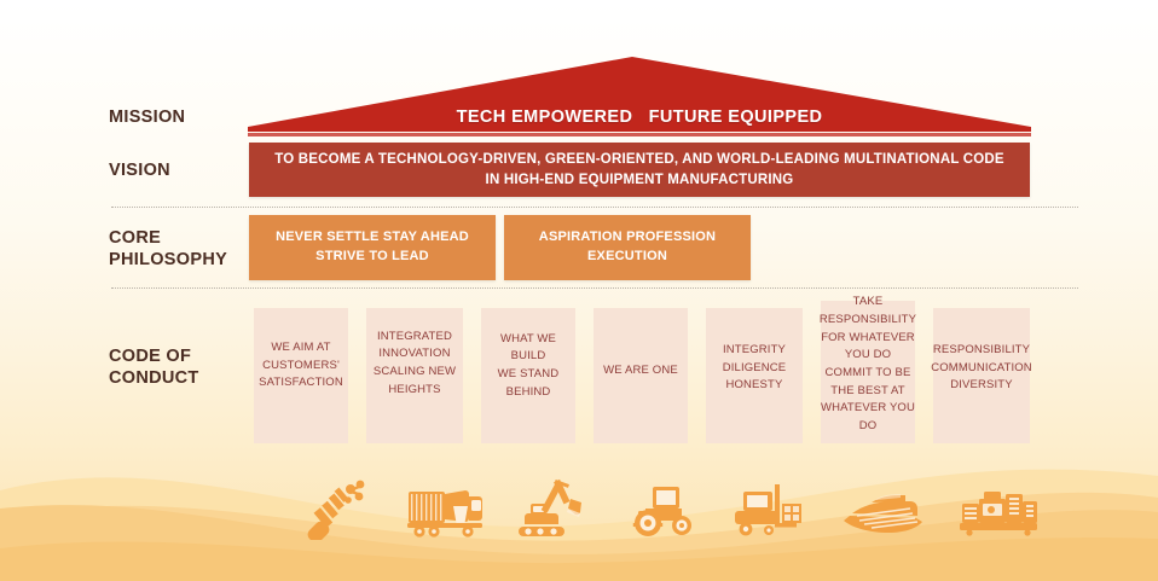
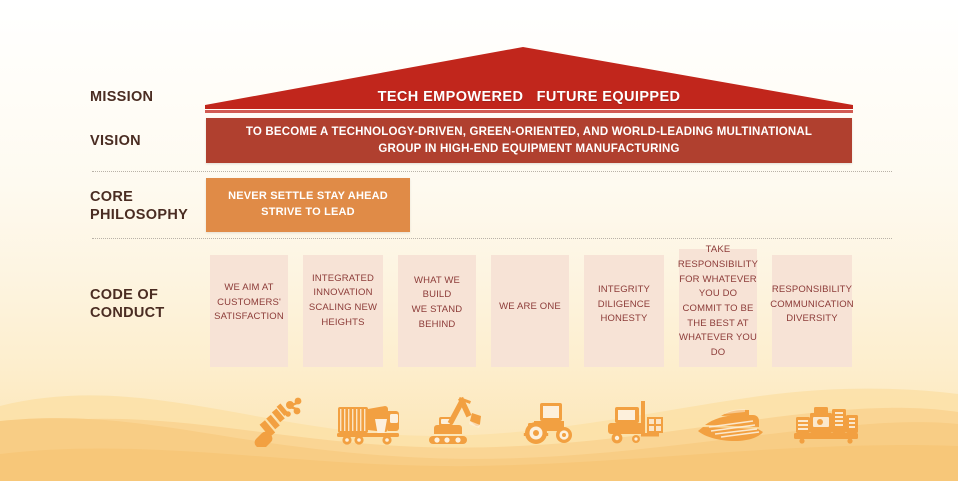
  MISSION
  VISION
  CORE
  PHILOSOPHY
  CODE OF
  CONDUCT
  TECH EMPOWERED FUTURE EQUIPPED
- TO BECOME A TECHNOLOGY-DRIVEN, GREEN-ORIENTED, AND WORLD-LEADING MULTINATIONAL CODE IN HIGH-END EQUIPMENT MANUFACTURING
+ TO BECOME A TECHNOLOGY-DRIVEN, GREEN-ORIENTED, AND WORLD-LEADING MULTINATIONAL GROUP IN HIGH-END EQUIPMENT MANUFACTURING
  NEVER SETTLE STAY AHEAD
  STRIVE TO LEAD
- ASPIRATION PROFESSION EXECUTION
  WE AIM AT
  CUSTOMERS'
  SATISFACTION
  INTEGRATED
  INNOVATION
  SCALING NEW
  HEIGHTS
  WHAT WE BUILD
  WE STAND
  BEHIND
  WE ARE ONE
  INTEGRITY
  DILIGENCE
  HONESTY
  TAKE
  RESPONSIBILITY
  FOR WHATEVER
  YOU DO
  COMMIT TO BE
  THE BEST AT
  WHATEVER YOU
  DO
  RESPONSIBILITY
  COMMUNICATION
  DIVERSITY
